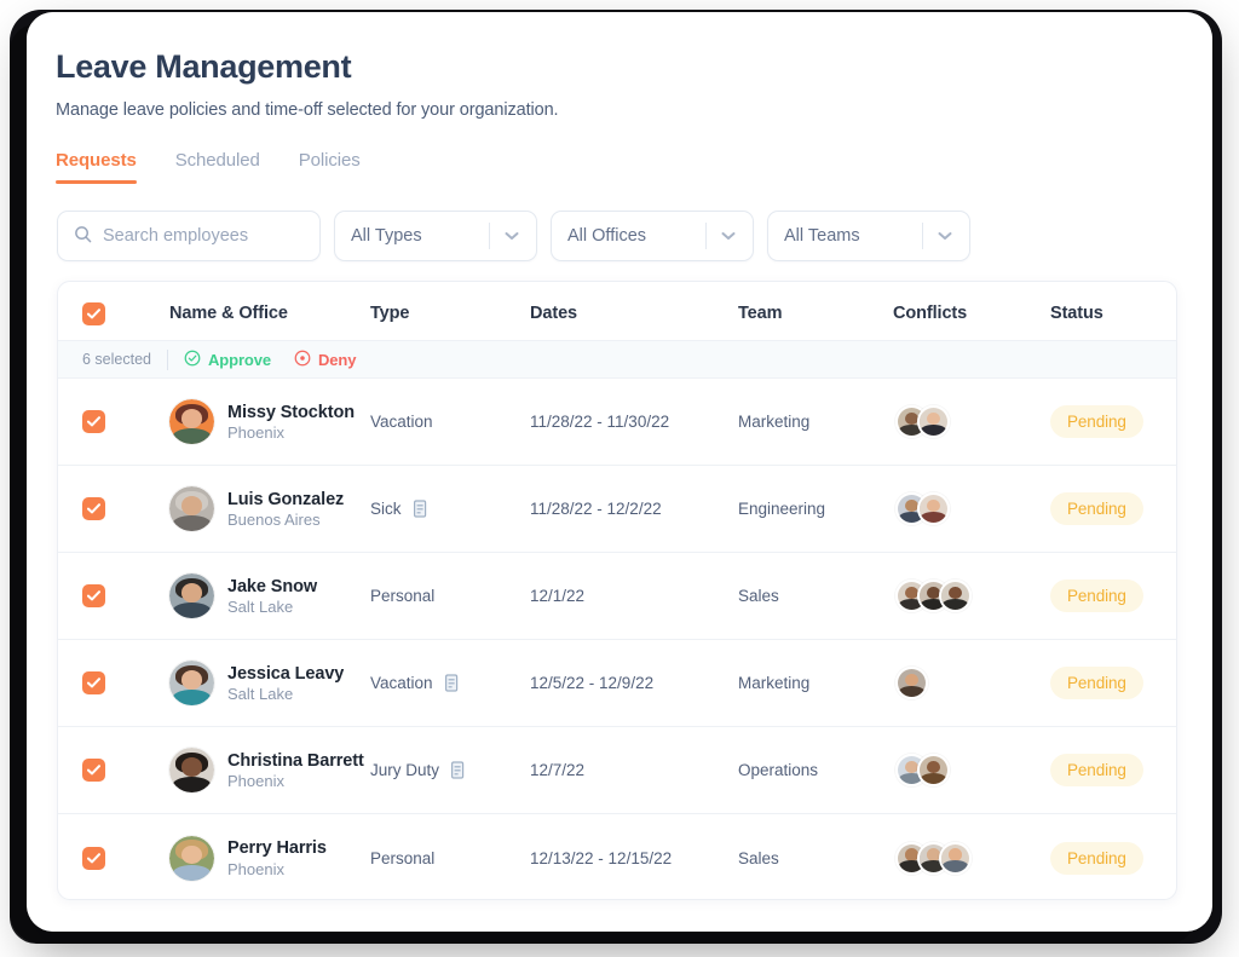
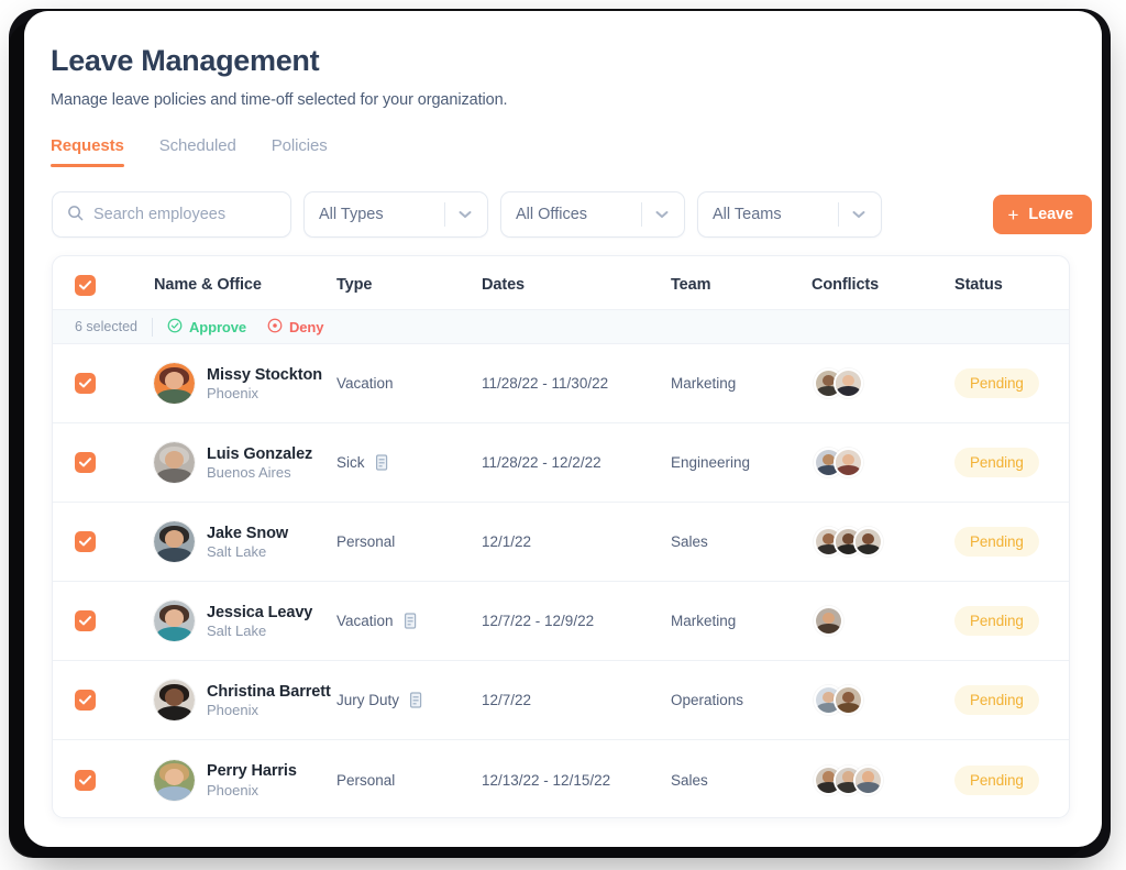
  Leave Management
  Manage leave policies and time-off selected for your organization.
  Requests
  Scheduled
  Policies
  Search employees
  All Types
  All Offices
  All Teams
+ +
+ Leave
  Name & Office
  Type
  Dates
  Team
  Conflicts
  Status
  6 selected
  Approve
  Deny
  Missy Stockton
  Phoenix
  Vacation
  11/28/22 - 11/30/22
  Marketing
  Pending
  Luis Gonzalez
  Buenos Aires
  Sick
  11/28/22 - 12/2/22
  Engineering
  Pending
  Jake Snow
  Salt Lake
  Personal
  12/1/22
  Sales
  Pending
  Jessica Leavy
  Salt Lake
  Vacation
- 12/5/22 - 12/9/22
+ 12/7/22 - 12/9/22
  Marketing
  Pending
  Christina Barrett
  Phoenix
  Jury Duty
  12/7/22
  Operations
  Pending
  Perry Harris
  Phoenix
  Personal
  12/13/22 - 12/15/22
  Sales
  Pending
